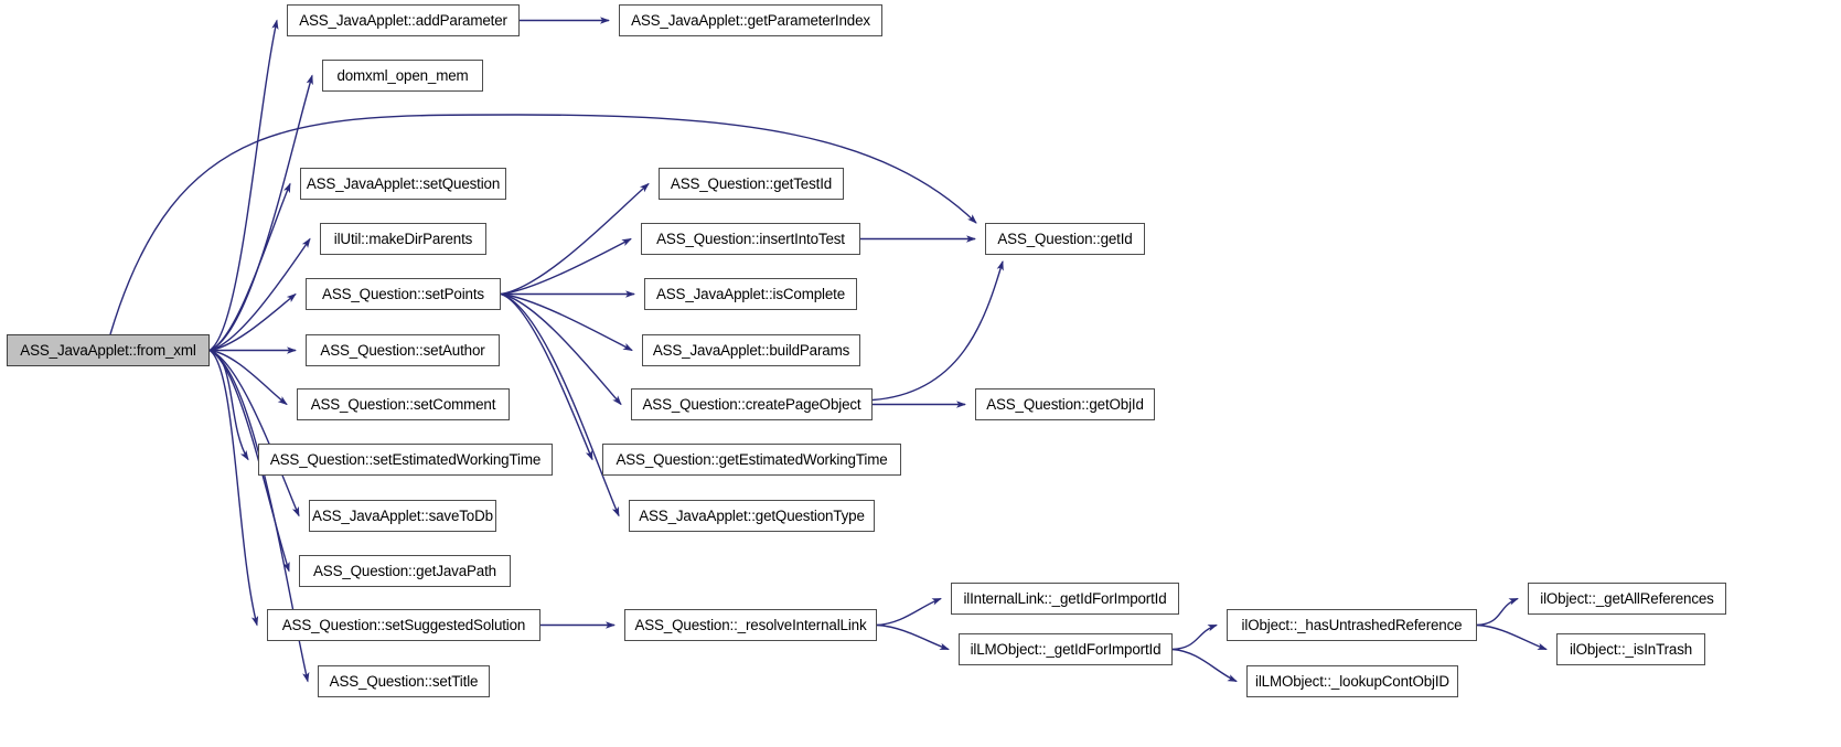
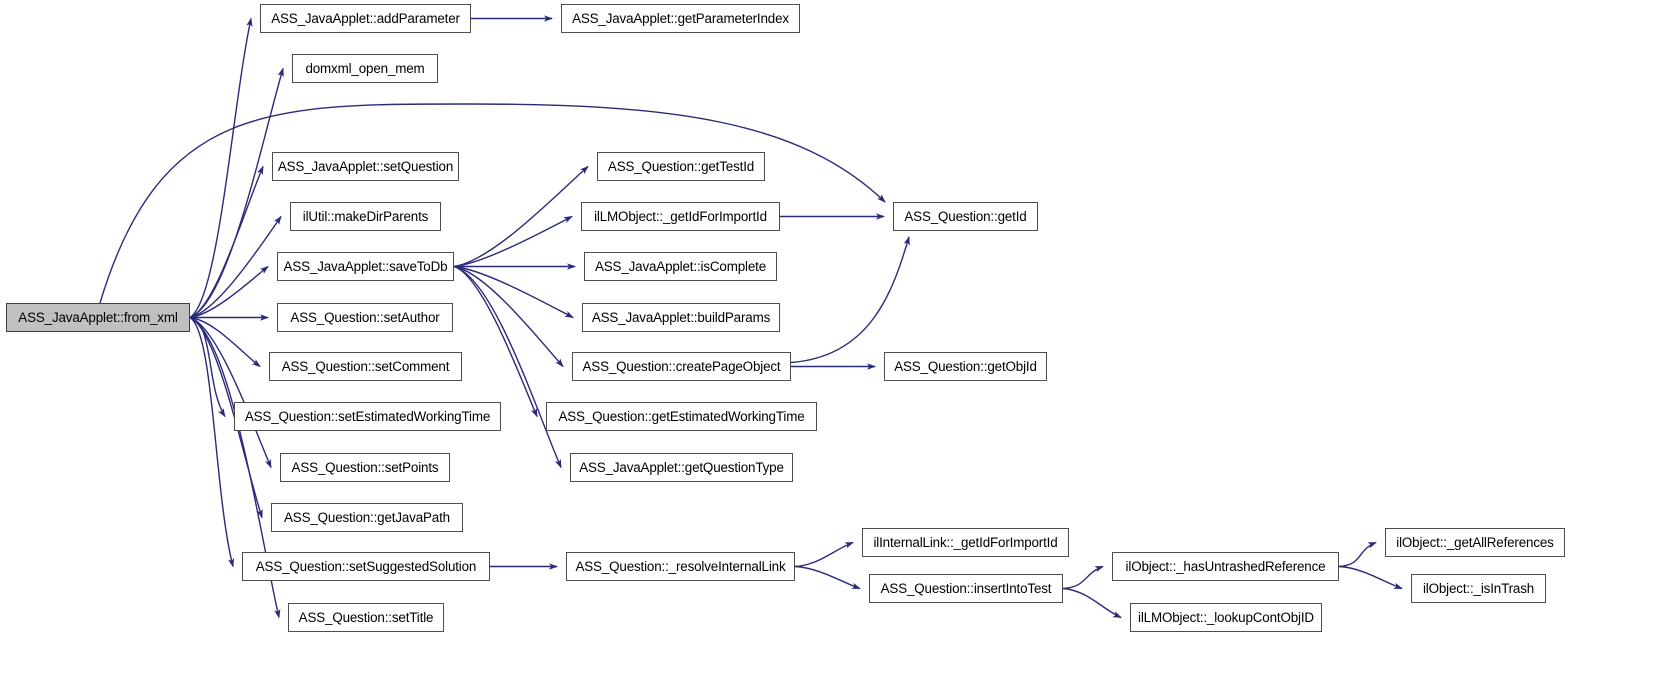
  ASS_JavaApplet::from_xml
  ASS_JavaApplet::addParameter
  ASS_JavaApplet::getParameterIndex
  domxml_open_mem
  ASS_JavaApplet::setQuestion
  ilUtil::makeDirParents
- ASS_Question::setPoints
+ ASS_JavaApplet::saveToDb
  ASS_Question::setAuthor
  ASS_Question::setComment
  ASS_Question::setEstimatedWorkingTime
- ASS_JavaApplet::saveToDb
+ ASS_Question::setPoints
  ASS_Question::getJavaPath
  ASS_Question::setSuggestedSolution
  ASS_Question::setTitle
  ASS_Question::getTestId
- ASS_Question::insertIntoTest
+ ilLMObject::_getIdForImportId
  ASS_JavaApplet::isComplete
  ASS_JavaApplet::buildParams
  ASS_Question::createPageObject
  ASS_Question::getEstimatedWorkingTime
  ASS_JavaApplet::getQuestionType
  ASS_Question::_resolveInternalLink
  ASS_Question::getId
  ASS_Question::getObjId
  ilInternalLink::_getIdForImportId
- ilLMObject::_getIdForImportId
+ ASS_Question::insertIntoTest
  ilObject::_hasUntrashedReference
  ilLMObject::_lookupContObjID
  ilObject::_getAllReferences
  ilObject::_isInTrash
